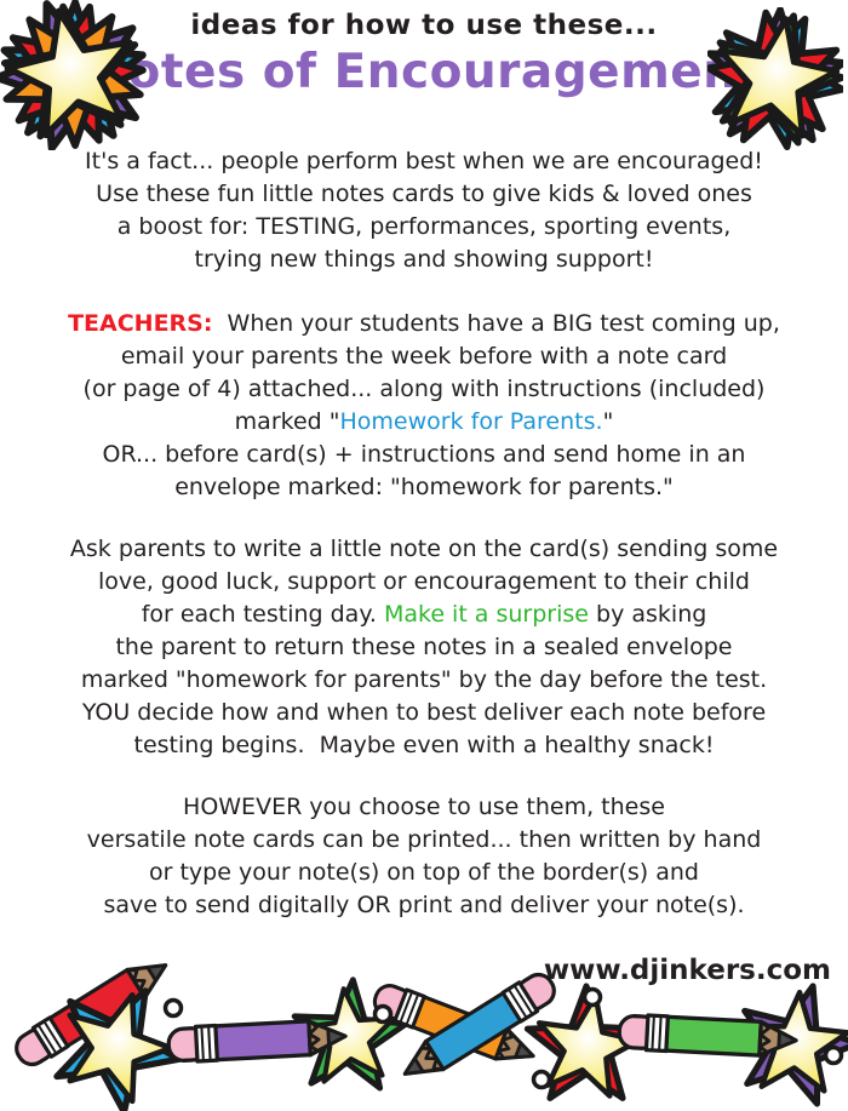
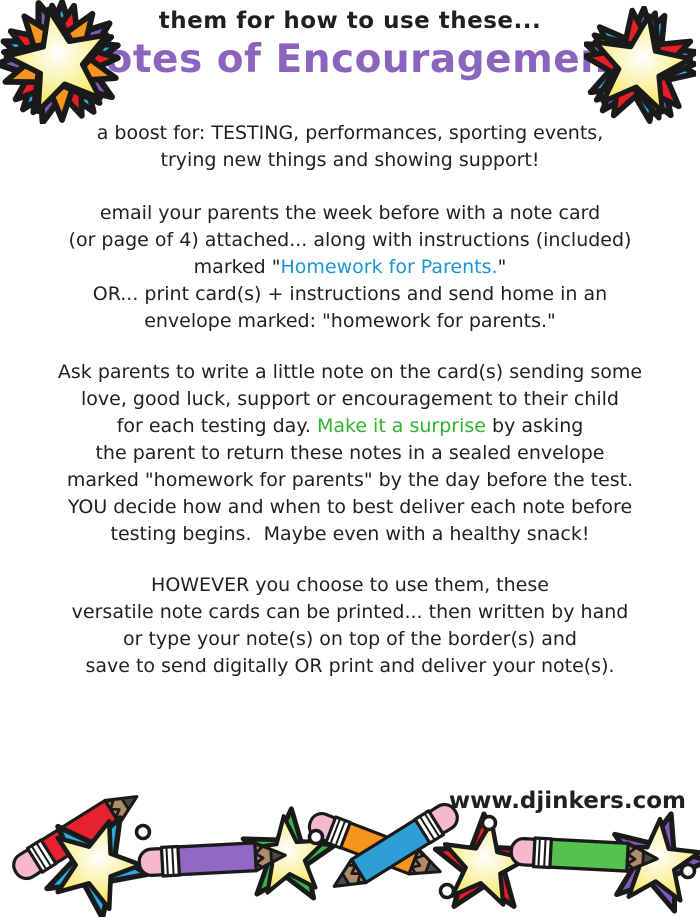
- ideas for how to use these...
+ them for how to use these...
  tes of Encourageme
- It's a fact... people perform best when we are encouraged!
- Use these fun little notes cards to give kids & loved ones
  a boost for: TESTING, performances, sporting events,
  trying new things and showing support!
- TEACHERS: When your students have a BIG test coming up,
  email your parents the week before with a note card
  (or page of 4) attached... along with instructions (included)
  marked "Homework for Parents."
- OR... before card(s) + instructions and send home in an
+ OR... print card(s) + instructions and send home in an
  envelope marked: "homework for parents."
  Ask parents to write a little note on the card(s) sending some
  love, good luck, support or encouragement to their child
  for each testing day. Make it a surprise by asking
  the parent to return these notes in a sealed envelope
  marked "homework for parents" by the day before the test.
  YOU decide how and when to best deliver each note before
  testing begins. Maybe even with a healthy snack!
  HOWEVER you choose to use them, these
  versatile note cards can be printed... then written by hand
  or type your note(s) on top of the border(s) and
  save to send digitally OR print and deliver your note(s).
  www.djinkers.com
